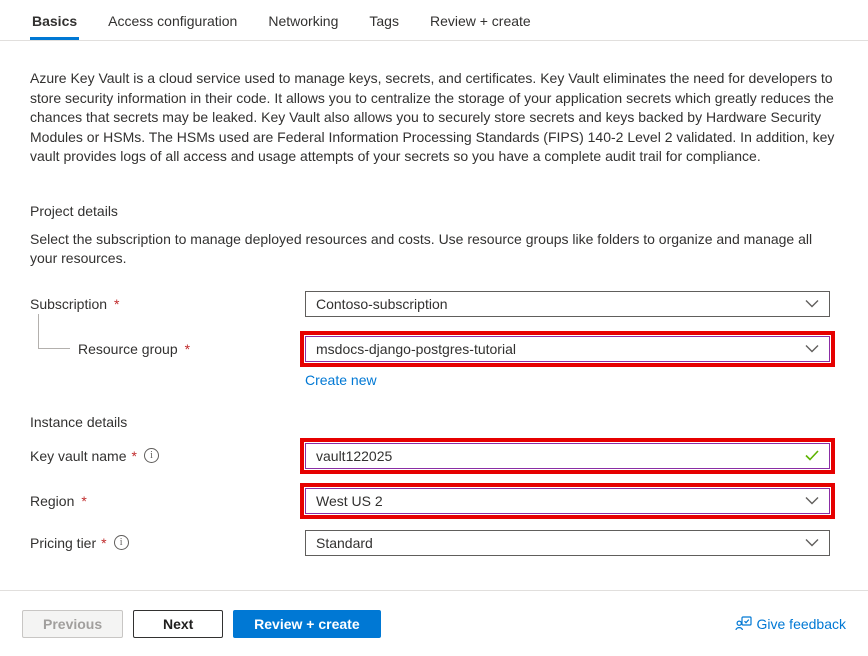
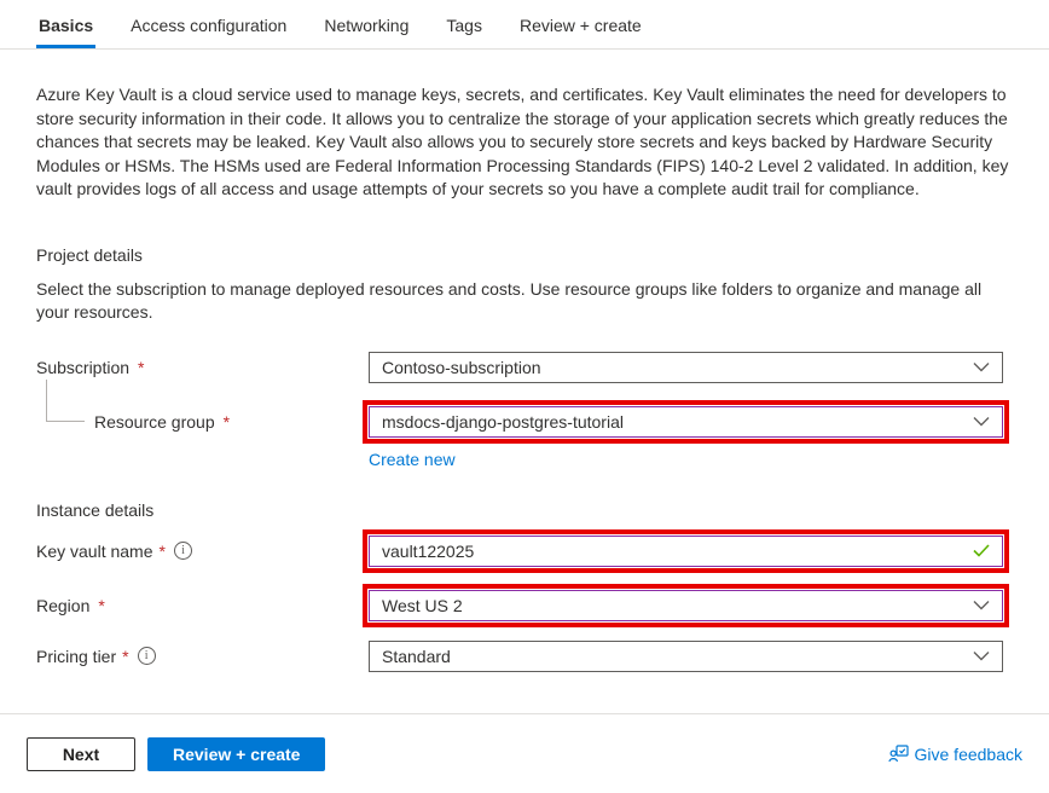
  Basics
  Access configuration
  Networking
  Tags
  Review + create
  Azure Key Vault is a cloud service used to manage keys, secrets, and certificates. Key Vault eliminates the need for developers to store security information in their code. It allows you to centralize the storage of your application secrets which greatly reduces the chances that secrets may be leaked. Key Vault also allows you to securely store secrets and keys backed by Hardware Security Modules or HSMs. The HSMs used are Federal Information Processing Standards (FIPS) 140-2 Level 2 validated. In addition, key vault provides logs of all access and usage attempts of your secrets so you have a complete audit trail for compliance.
  Project details
  Select the subscription to manage deployed resources and costs. Use resource groups like folders to organize and manage all your resources.
  Subscription
  *
  Contoso-subscription
  Resource group
  *
  msdocs-django-postgres-tutorial
  Create new
  Instance details
  Key vault name
  *
  i
  vault122025
  Region
  *
  West US 2
  Pricing tier
  *
  i
  Standard
- Previous
  Next
  Review + create
  Give feedback
